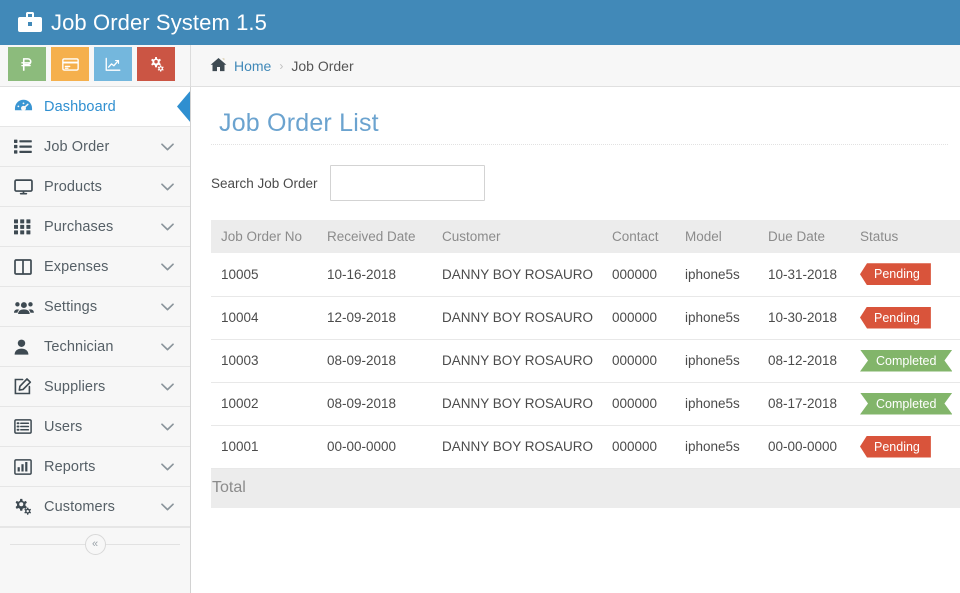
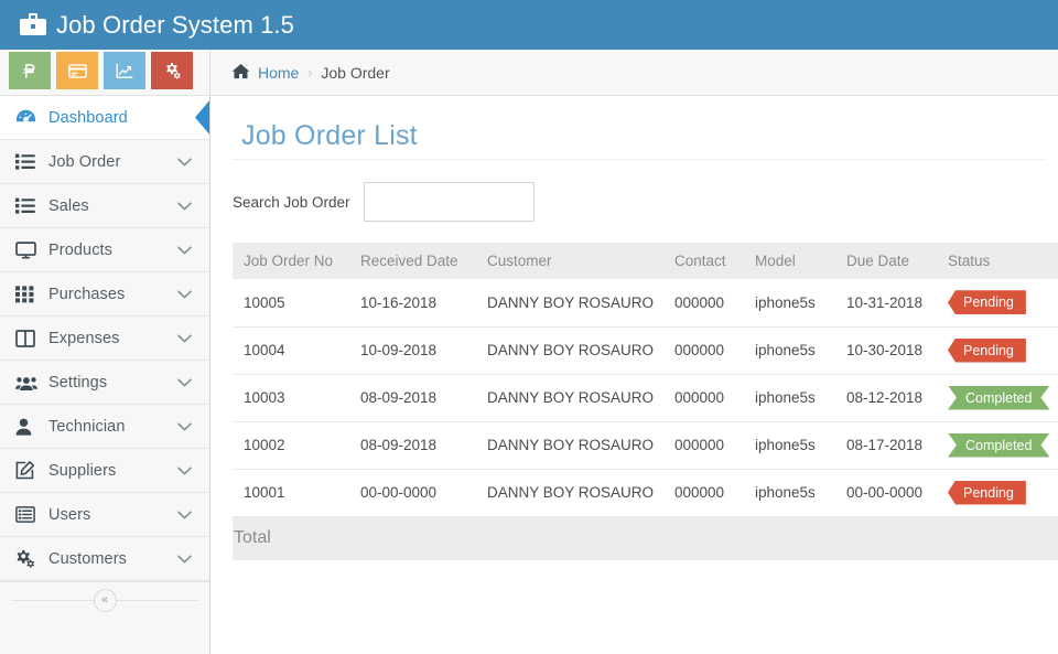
  Job Order System 1.5
  Home
  ›
  Job Order
  Dashboard
  Job Order
+ Sales
  Products
  Purchases
  Expenses
  Settings
  Technician
  Suppliers
  Users
- Reports
  Customers
  «
  Job Order List
  Search Job Order
  Job Order No	Received Date	Customer	Contact	Model	Due Date	Status
  10005	10-16-2018	DANNY BOY ROSAURO	000000	iphone5s	10-31-2018	Pending
- 10004	12-09-2018	DANNY BOY ROSAURO	000000	iphone5s	10-30-2018	Pending
+ 10004	10-09-2018	DANNY BOY ROSAURO	000000	iphone5s	10-30-2018	Pending
  10003	08-09-2018	DANNY BOY ROSAURO	000000	iphone5s	08-12-2018	Completed
  10002	08-09-2018	DANNY BOY ROSAURO	000000	iphone5s	08-17-2018	Completed
  10001	00-00-0000	DANNY BOY ROSAURO	000000	iphone5s	00-00-0000	Pending
  Total
